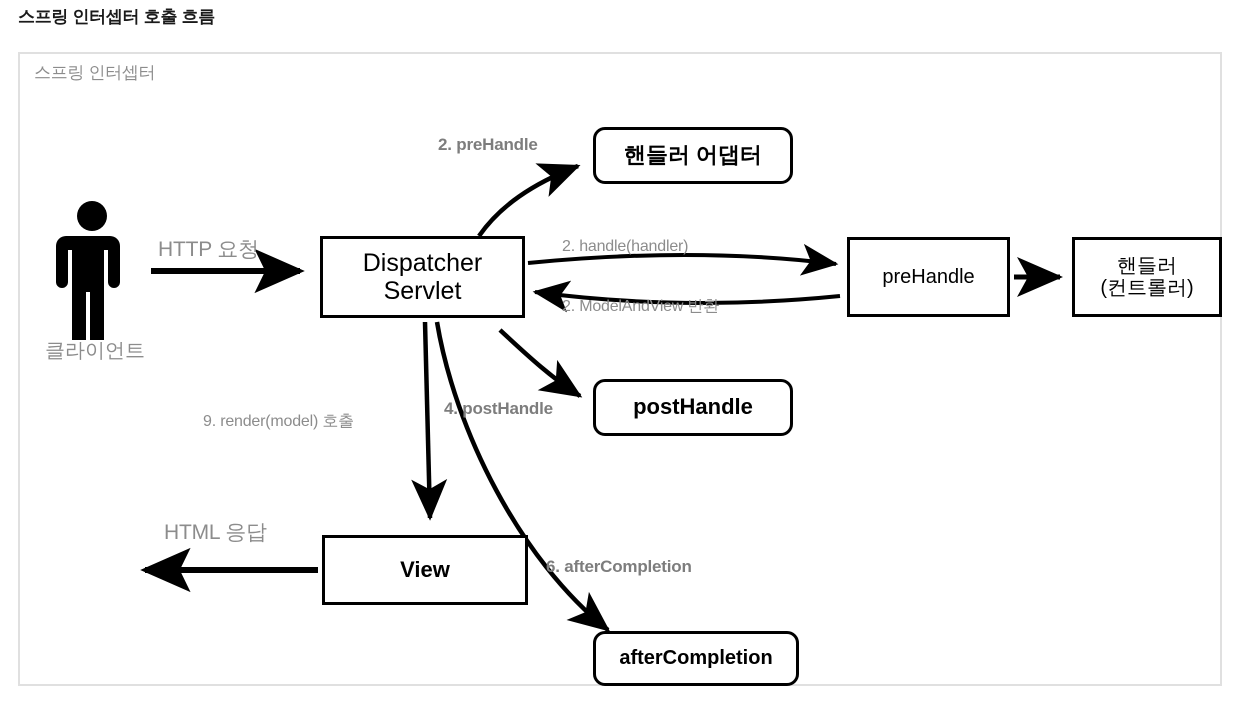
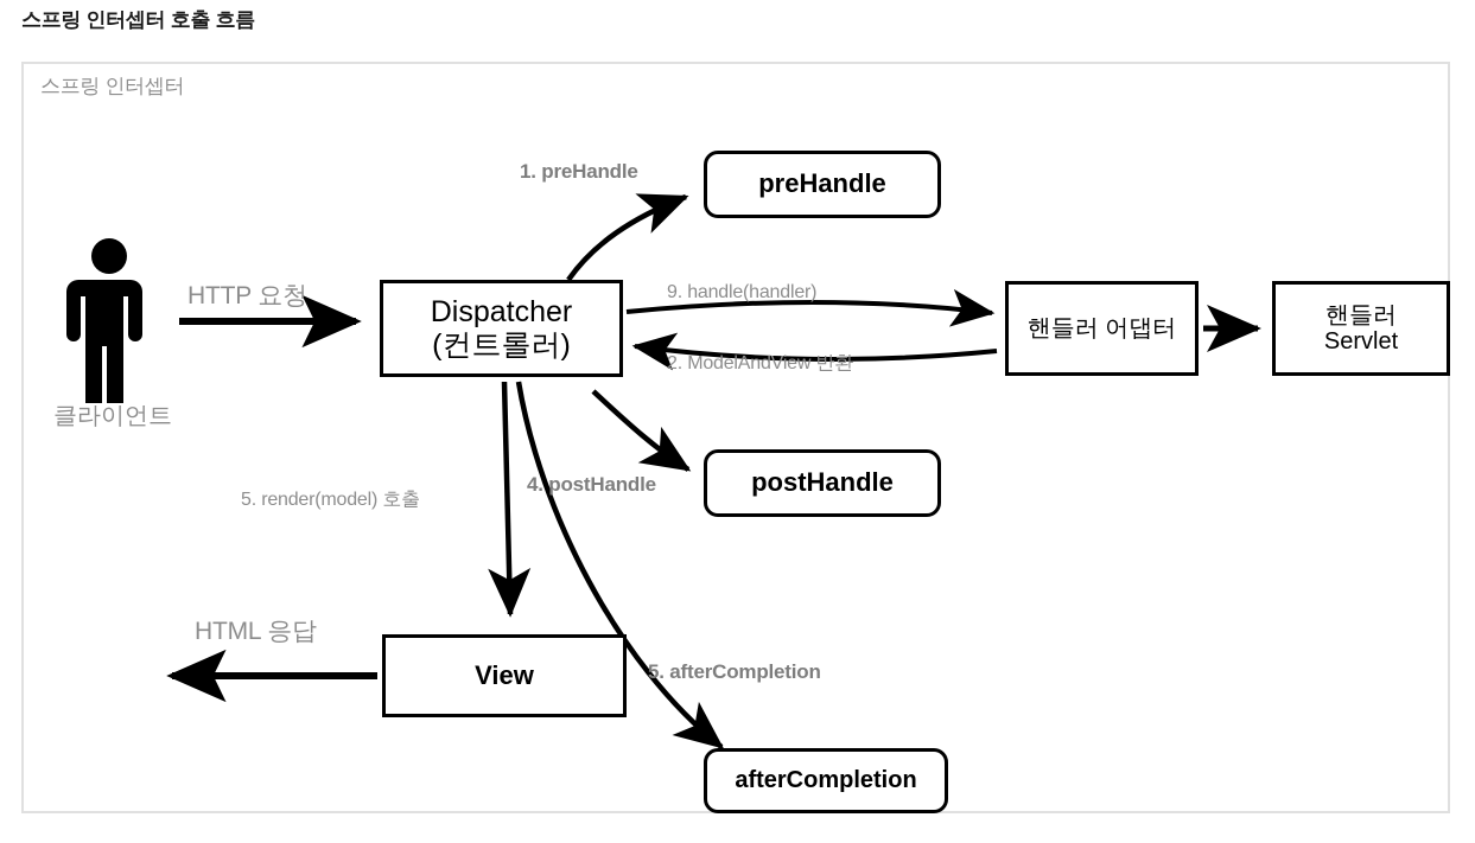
  스프링 인터셉터 호출 흐름
  스프링 인터셉터
  클라이언트
  Dispatcher
- Servlet
+ (컨트롤러)
- 핸들러 어댑터
+ preHandle
  postHandle
  afterCompletion
- preHandle
+ 핸들러 어댑터
  핸들러
- (컨트롤러)
+ Servlet
  View
  HTTP 요청
- 2. preHandle
+ 1. preHandle
- 2. handle(handler)
+ 9. handle(handler)
  2. ModelAndView 반환
  4. postHandle
- 9. render(model) 호출
+ 5. render(model) 호출
  HTML 응답
- 6. afterCompletion
+ 5. afterCompletion
